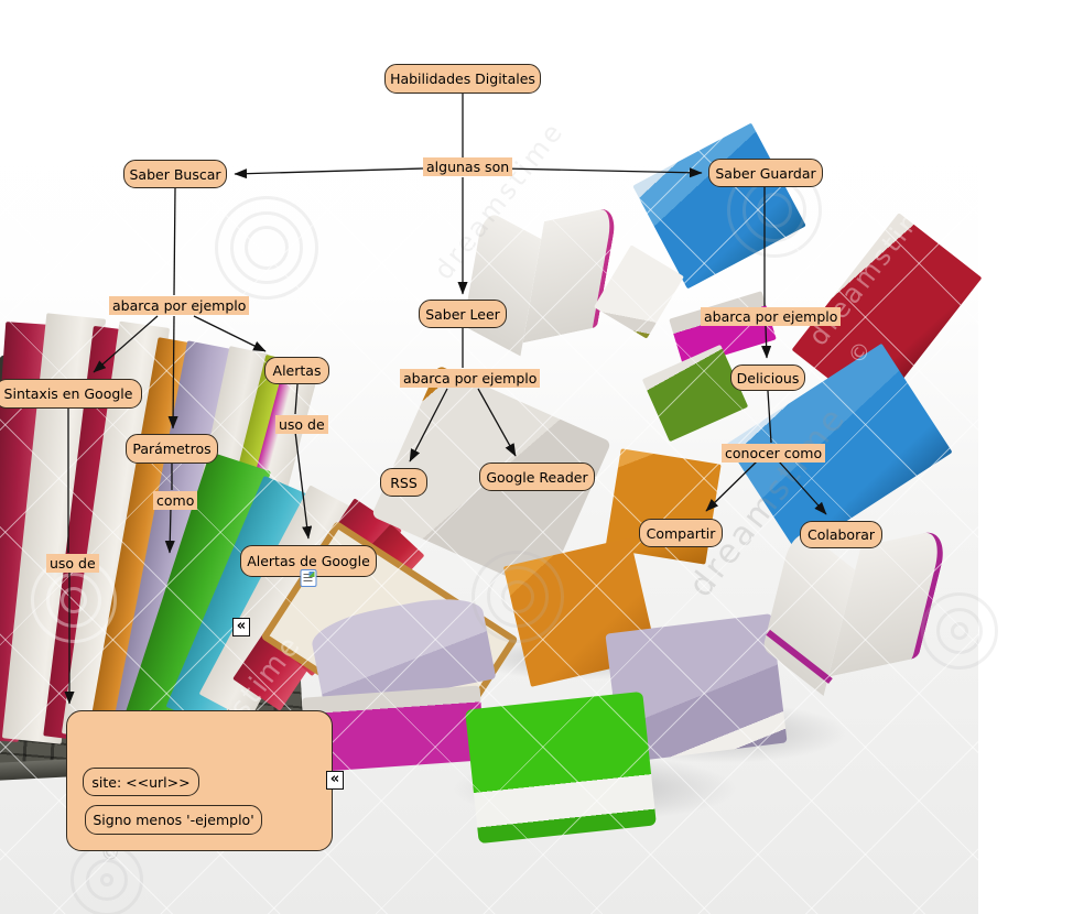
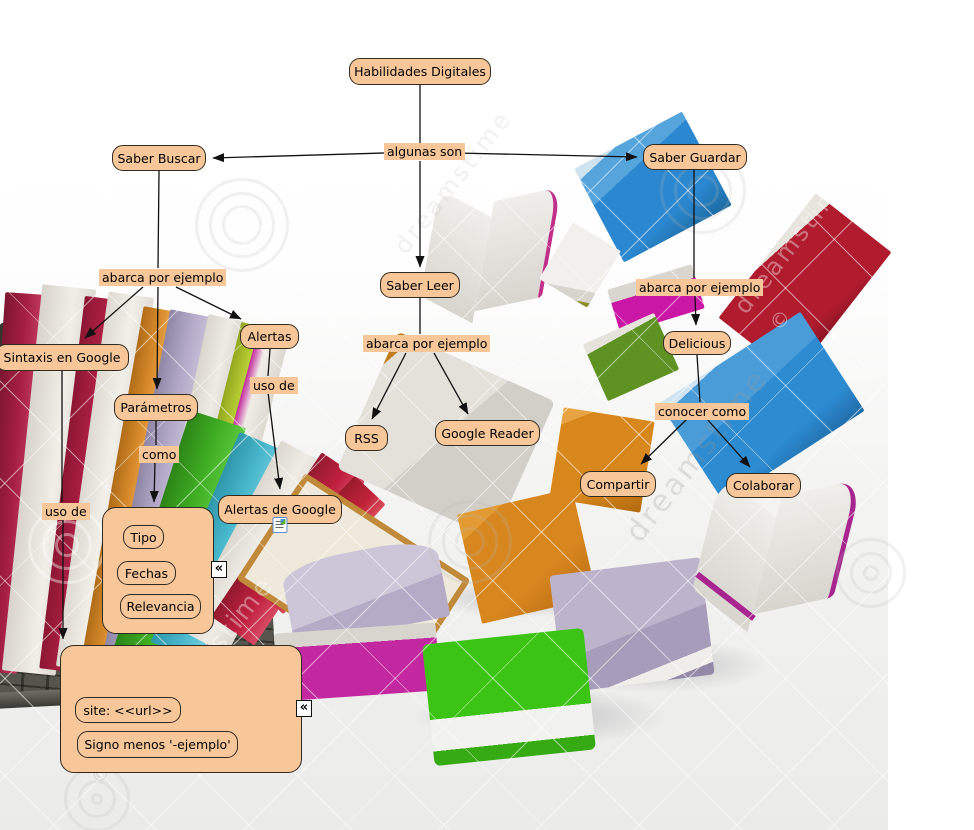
  Habilidades Digitales
  Saber Buscar
  Saber Guardar
  Saber Leer
  Sintaxis en Google
  Alertas
  Parámetros
  RSS
  Google Reader
  Delicious
  Compartir
  Colaborar
  Alertas de Google
  algunas son
  abarca por ejemplo
  abarca por ejemplo
  abarca por ejemplo
  uso de
  como
  uso de
  conocer como
+ Tipo
+ Fechas
+ Relevancia
  site: <<url>>
  Signo menos '-ejemplo'
  «
  «
